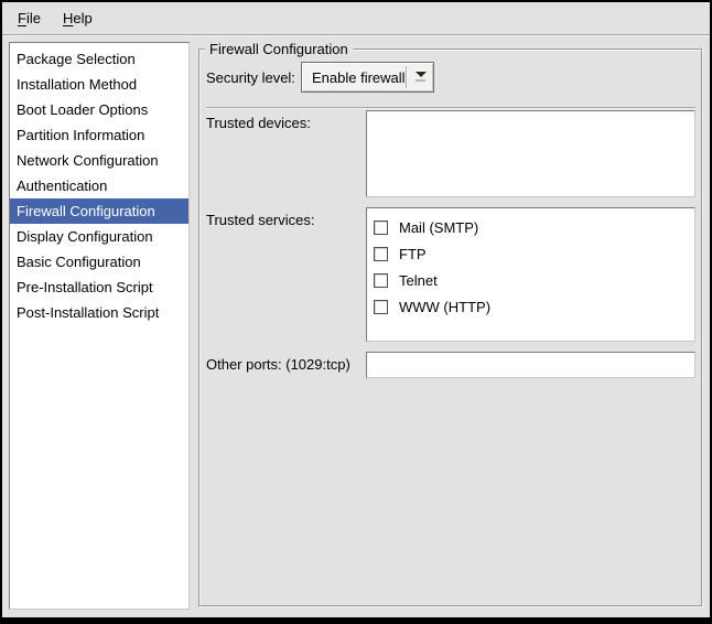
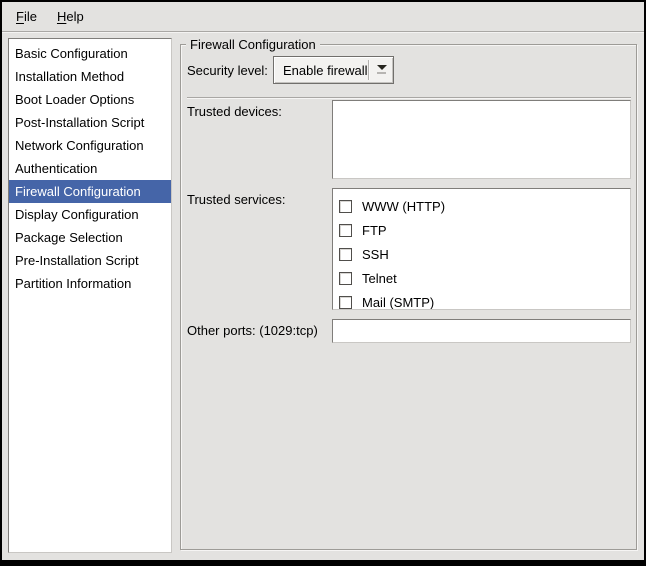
  File
  Help
- Package Selection
+ Basic Configuration
  Installation Method
  Boot Loader Options
- Partition Information
+ Post-Installation Script
  Network Configuration
  Authentication
  Firewall Configuration
  Display Configuration
- Basic Configuration
+ Package Selection
  Pre-Installation Script
- Post-Installation Script
+ Partition Information
  Firewall Configuration
  Security level:
  Enable firewall
  Trusted devices:
  Trusted services:
- Mail (SMTP)
+ WWW (HTTP)
  FTP
+ SSH
  Telnet
- WWW (HTTP)
+ Mail (SMTP)
  Other ports: (1029:tcp)
